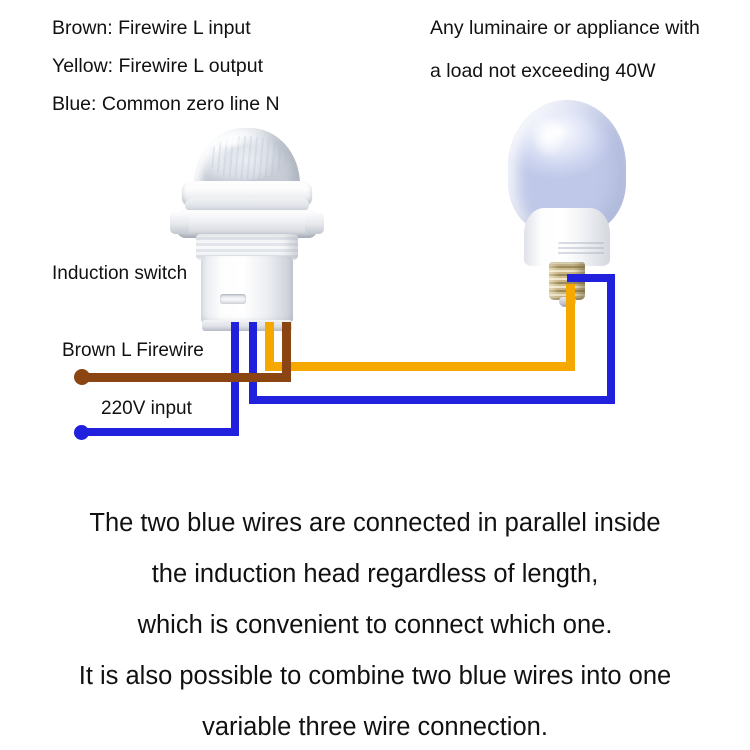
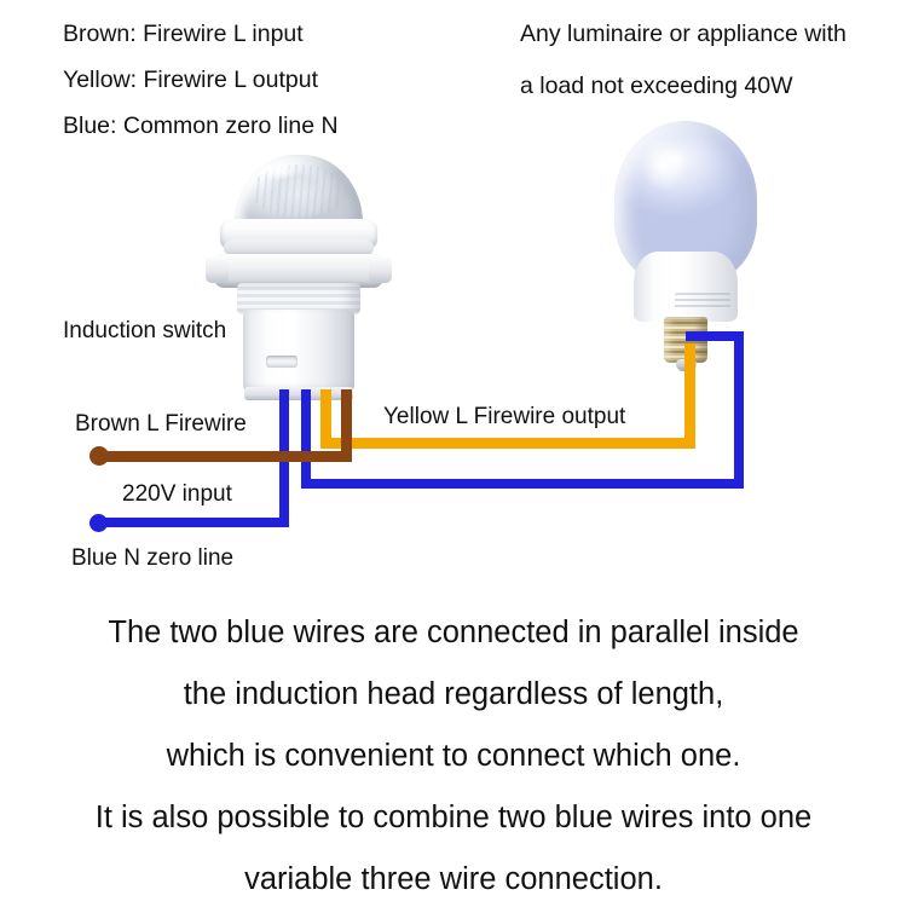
  Brown: Firewire L input
  Yellow: Firewire L output
  Blue: Common zero line N
  Any luminaire or appliance with
  a load not exceeding 40W
  Induction switch
  Brown L Firewire
  220V input
+ Blue N zero line
+ Yellow L Firewire output
  The two blue wires are connected in parallel inside
  the induction head regardless of length,
  which is convenient to connect which one.
  It is also possible to combine two blue wires into one
  variable three wire connection.
